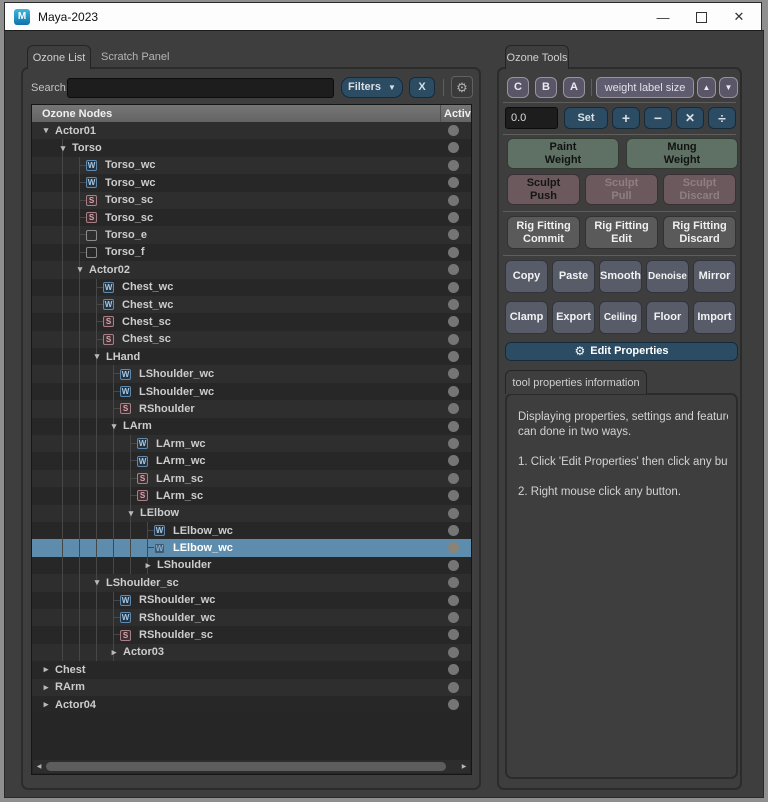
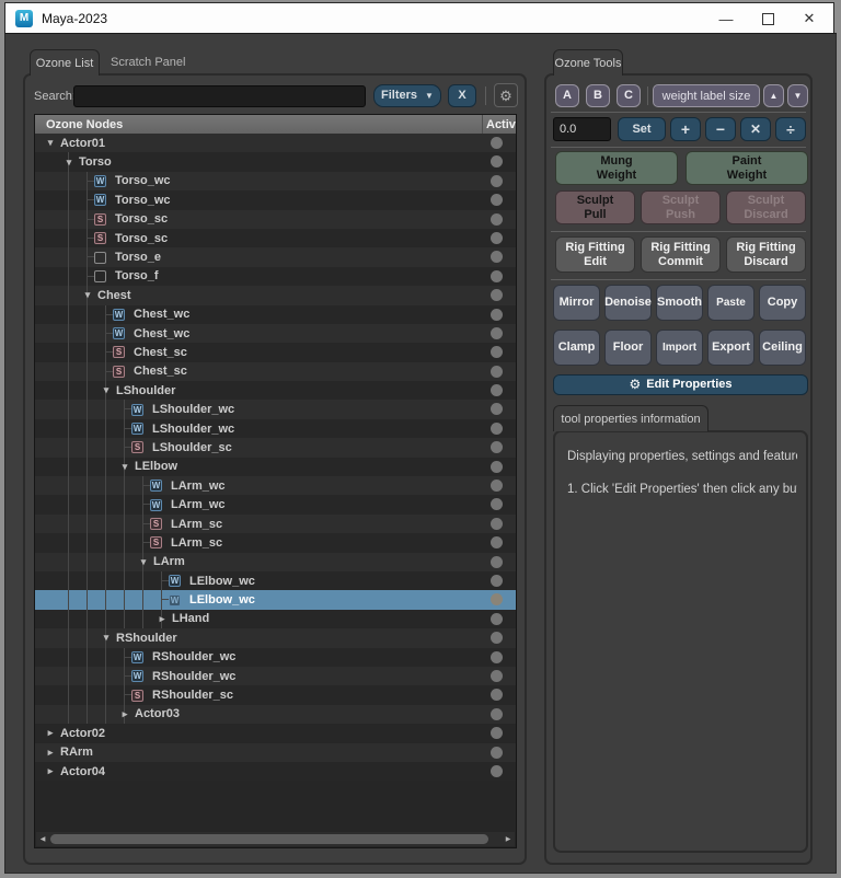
  M
  Maya-2023
  —
  ✕
  Ozone List
  Scratch Panel
  Search
  Filters
  ▼
  X
  ⚙
  Ozone Nodes
  Activ
  ▾
  Actor01
  ▾
  Torso
  W
  Torso_wc
  W
  Torso_wc
  S
  Torso_sc
  S
  Torso_sc
  Torso_e
  Torso_f
  ▾
- Actor02
+ Chest
  W
  Chest_wc
  W
  Chest_wc
  S
  Chest_sc
  S
  Chest_sc
  ▾
- LHand
+ LShoulder
  W
  LShoulder_wc
  W
  LShoulder_wc
  S
- RShoulder
+ LShoulder_sc
  ▾
- LArm
+ LElbow
  W
  LArm_wc
  W
  LArm_wc
  S
  LArm_sc
  S
  LArm_sc
  ▾
- LElbow
+ LArm
  W
  LElbow_wc
  W
  LElbow_wc
  ▸
- LShoulder
+ LHand
  ▾
- LShoulder_sc
+ RShoulder
  W
  RShoulder_wc
  W
  RShoulder_wc
  S
  RShoulder_sc
  ▸
  Actor03
  ▸
- Chest
+ Actor02
  ▸
  RArm
  ▸
  Actor04
  Ozone Tools
- C
+ A
  B
- A
+ C
  weight label size
  ▲
  ▼
  0.0
  Set
  +
  −
  ✕
  ÷
- Paint
+ Mung
  Weight
- Mung
+ Paint
  Weight
  Sculpt
- Push
+ Pull
  Sculpt
- Pull
+ Push
  Sculpt
  Discard
  Rig Fitting
- Commit
+ Edit
  Rig Fitting
- Edit
+ Commit
  Rig Fitting
  Discard
- Copy
+ Mirror
- Paste
+ Denoise
  Smooth
- Denoise
+ Paste
- Mirror
+ Copy
  Clamp
- Export
+ Floor
- Ceiling
+ Import
- Floor
+ Export
- Import
+ Ceiling
  ⚙
  Edit Properties
  tool properties information
  Displaying properties, settings and featur
- can done in two ways.
  1. Click 'Edit Properties' then click any bu
- 2. Right mouse click any button.
